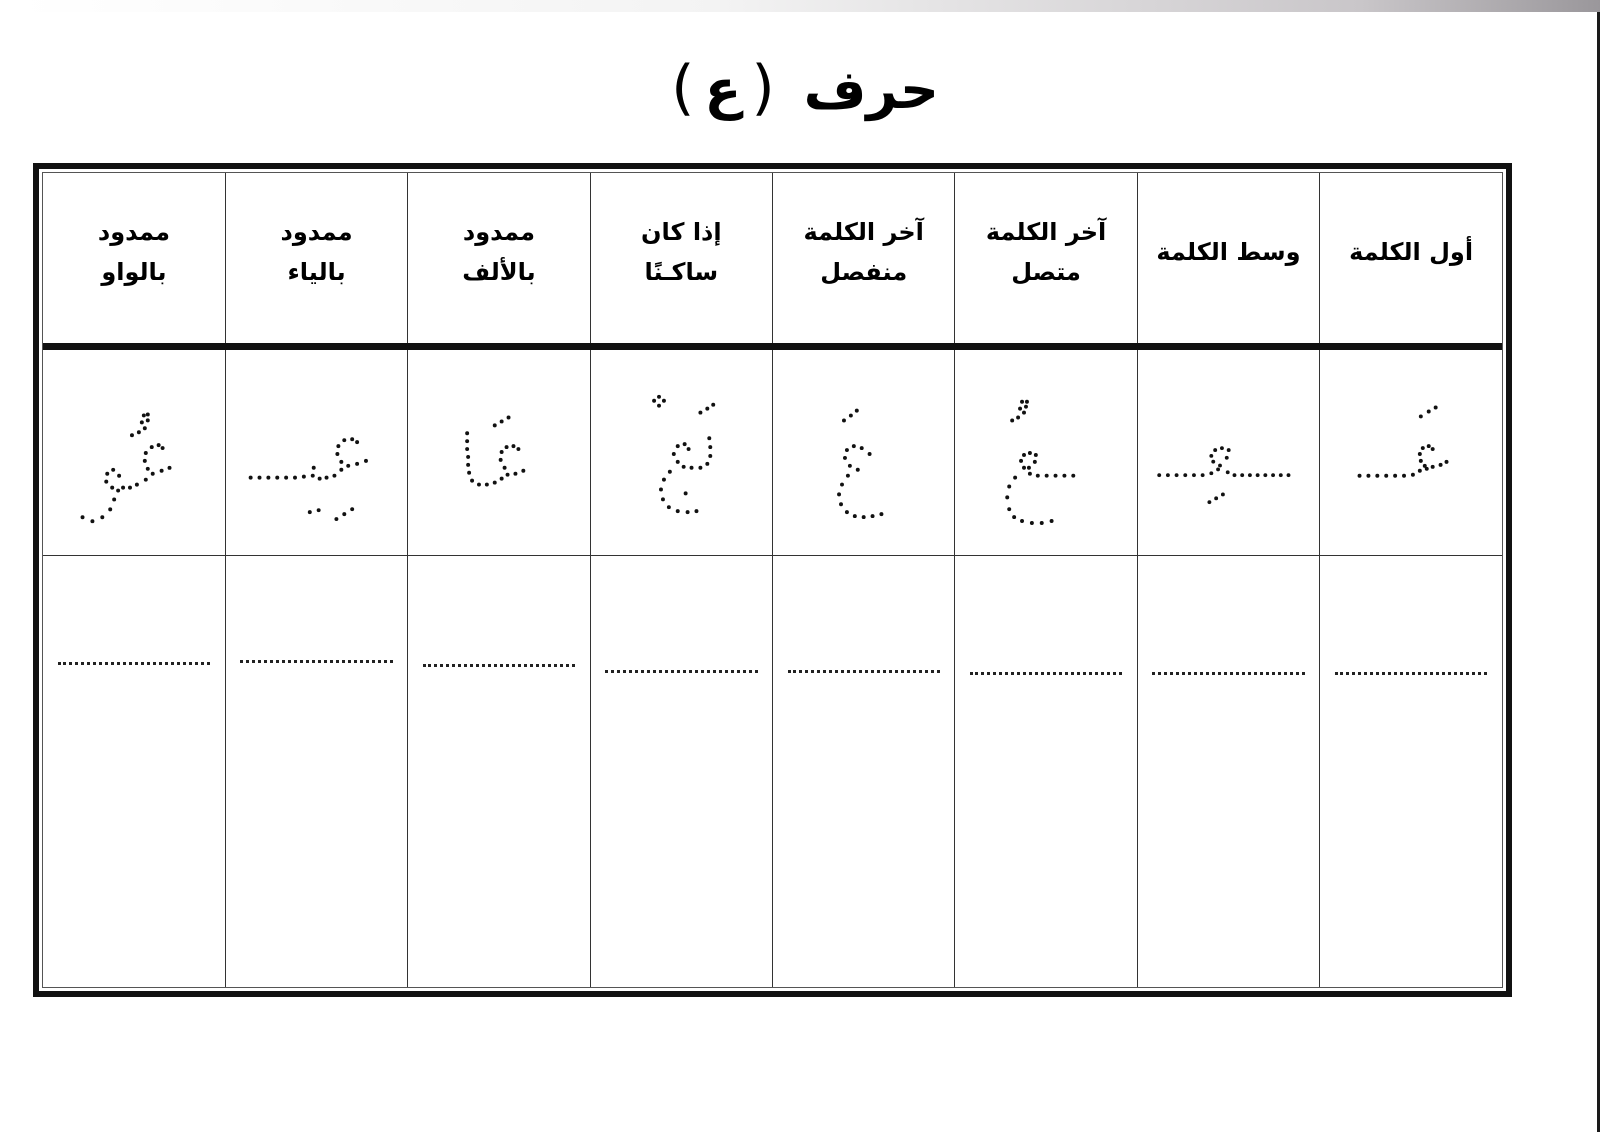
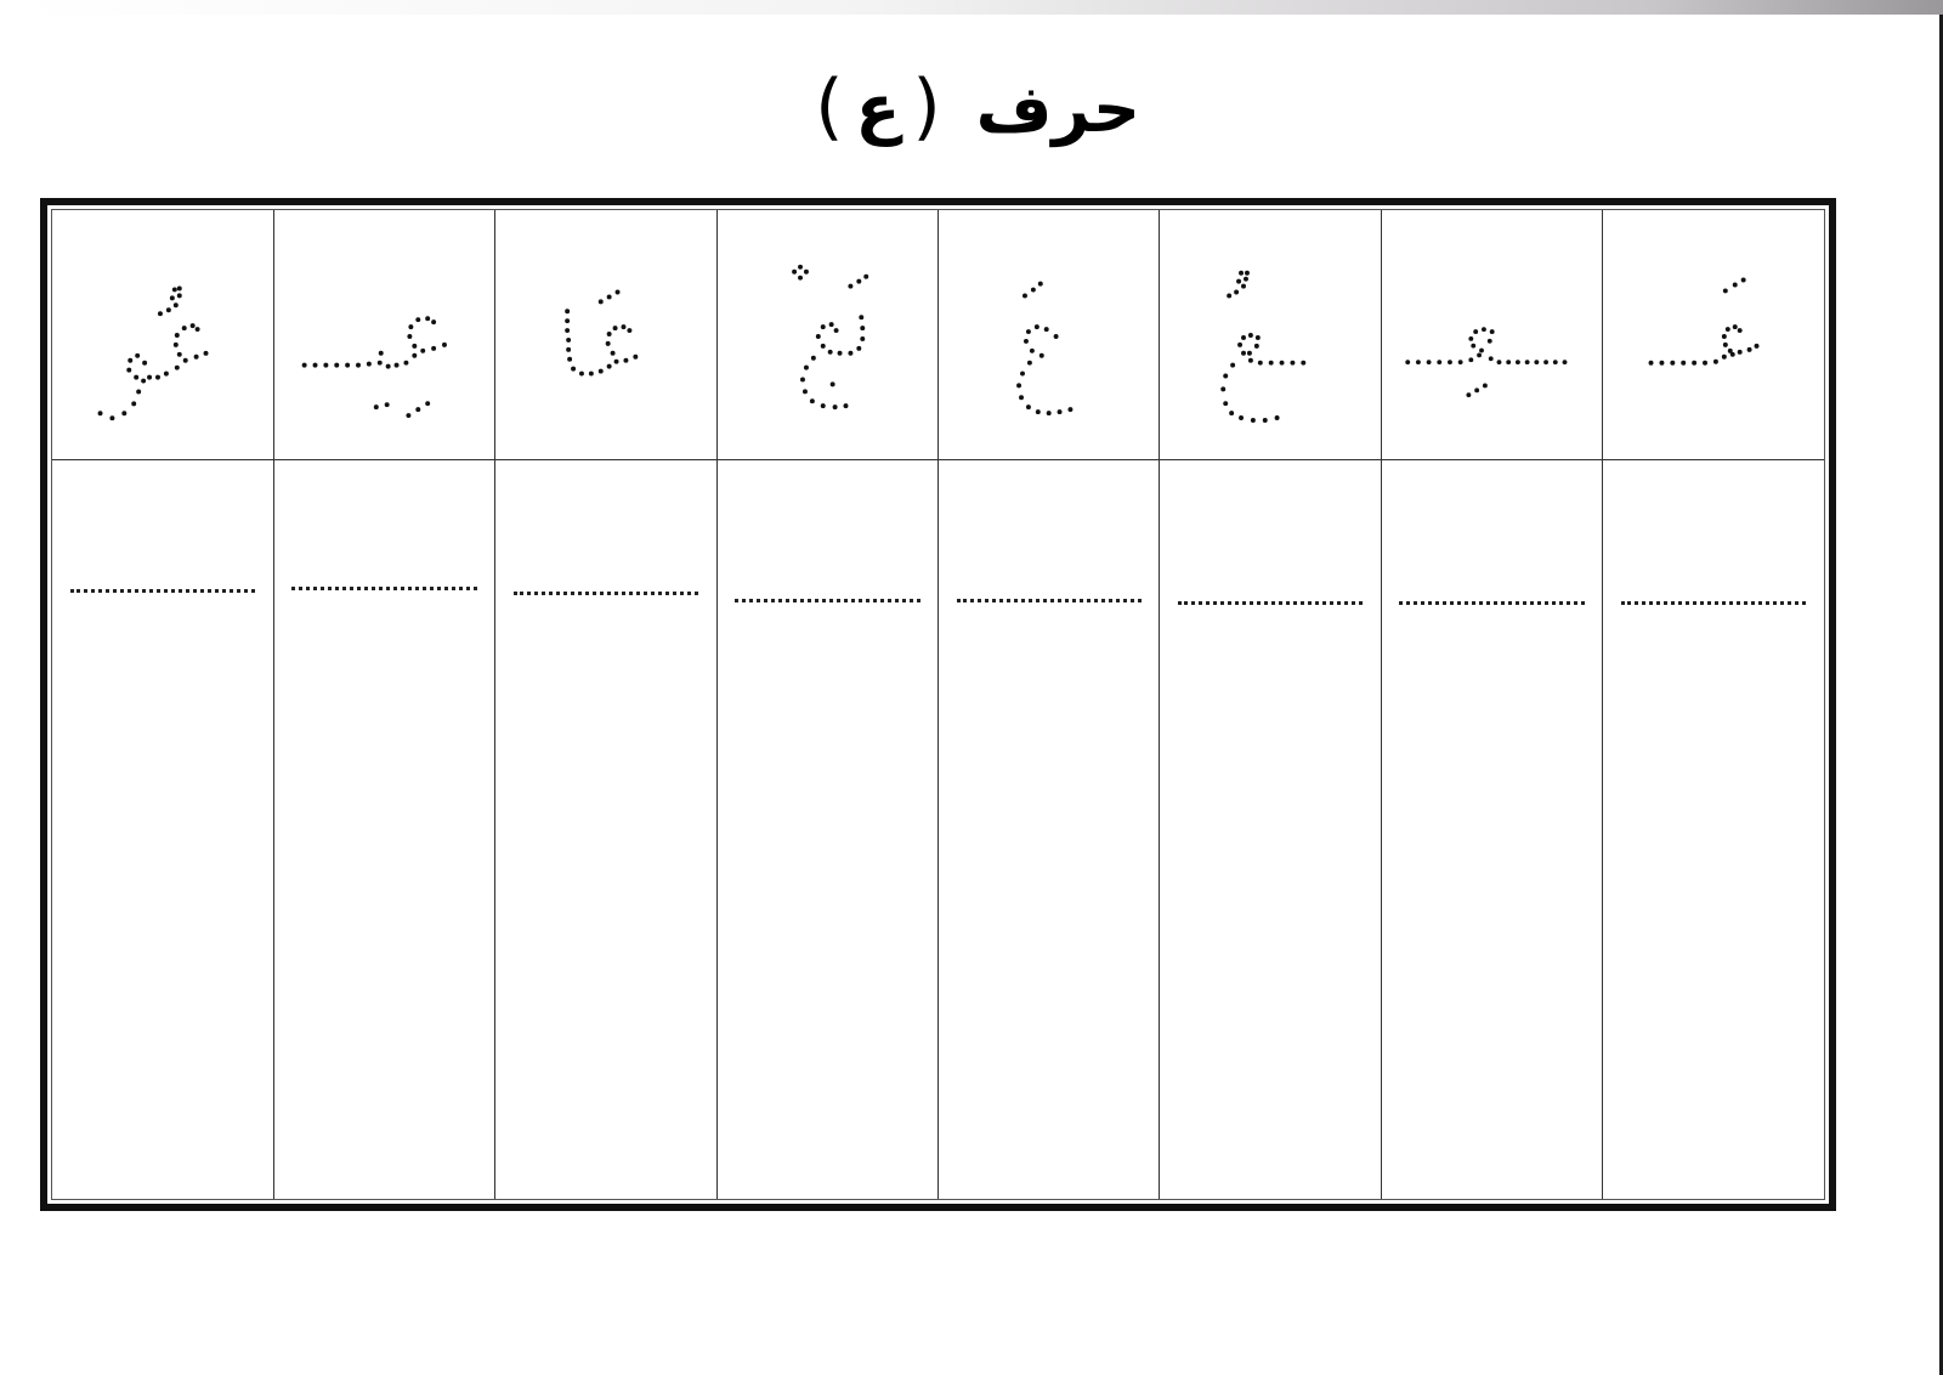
  حرف (ع)
- أول الكلمة	وسط الكلمة	آخر الكلمةمتصل	آخر الكلمةمنفصل	إذا كانساكـنًا	ممدودبالألف	ممدودبالياء	ممدودبالواو
